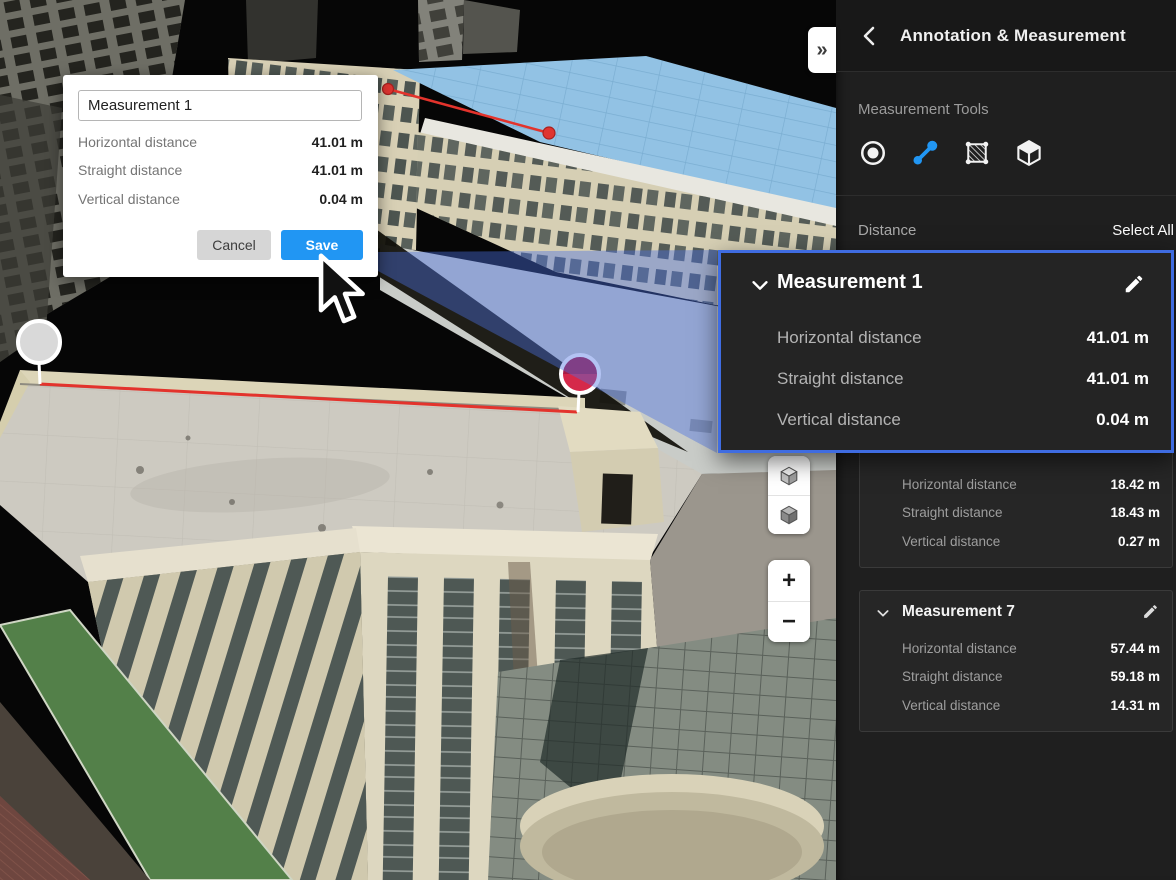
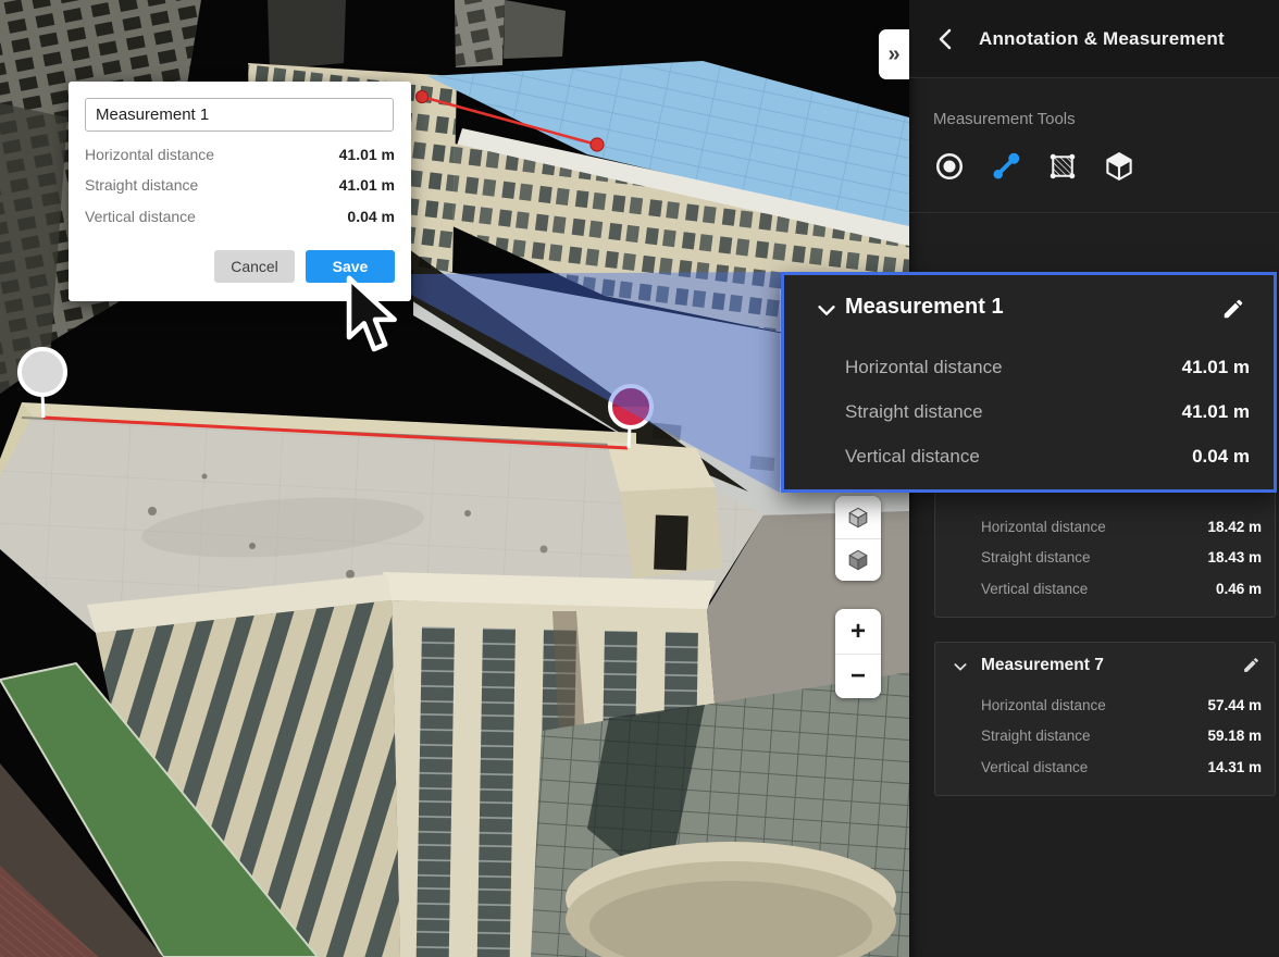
  Measurement 1
  Horizontal distance
  41.01 m
  Straight distance
  41.01 m
  Vertical distance
  0.04 m
  Cancel
  Save
  »
  +
  −
  Annotation & Measurement
  Measurement Tools
- Distance
- Select All
  Horizontal distance
  18.42 m
  Straight distance
  18.43 m
  Vertical distance
- 0.27 m
+ 0.46 m
  Measurement 7
  Horizontal distance
  57.44 m
  Straight distance
  59.18 m
  Vertical distance
  14.31 m
  Measurement 1
  Horizontal distance
  41.01 m
  Straight distance
  41.01 m
  Vertical distance
  0.04 m
